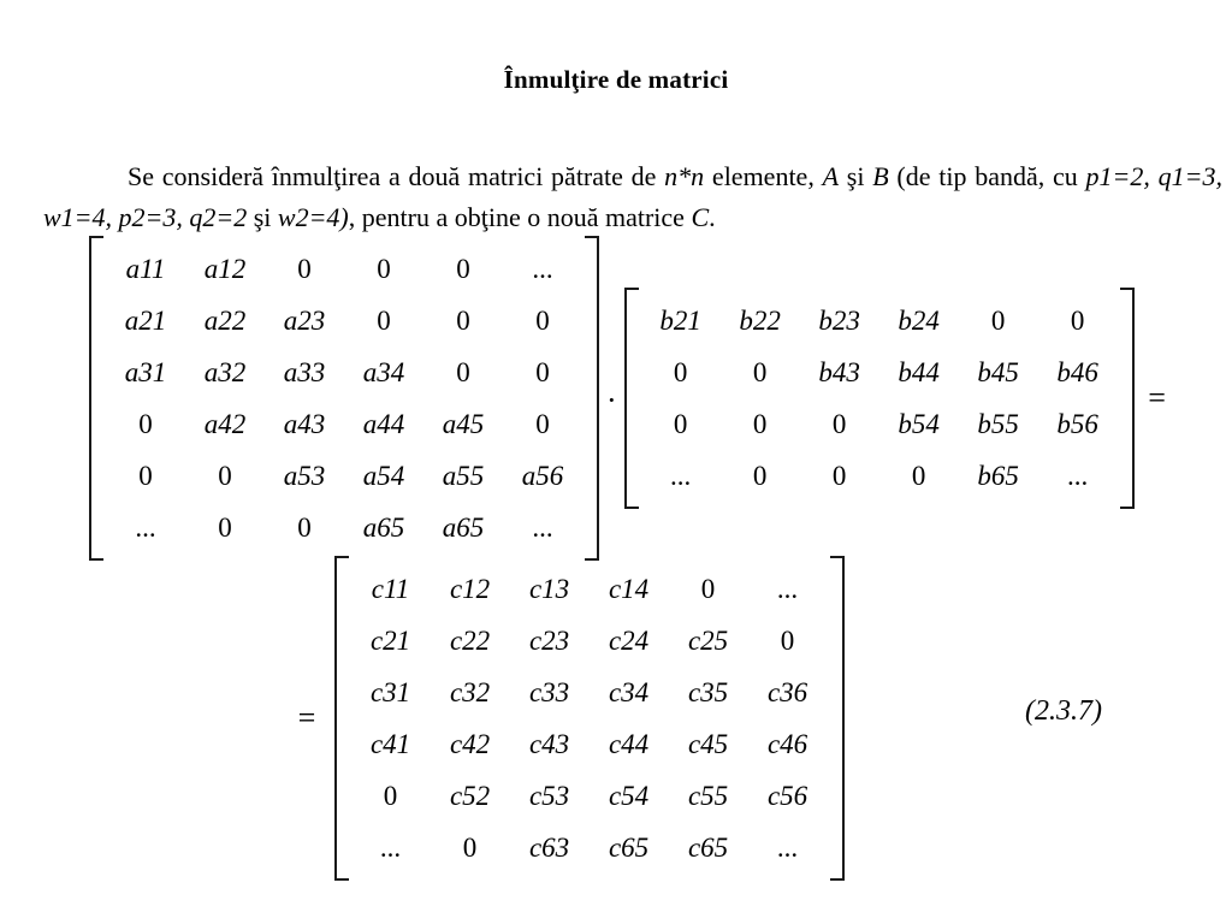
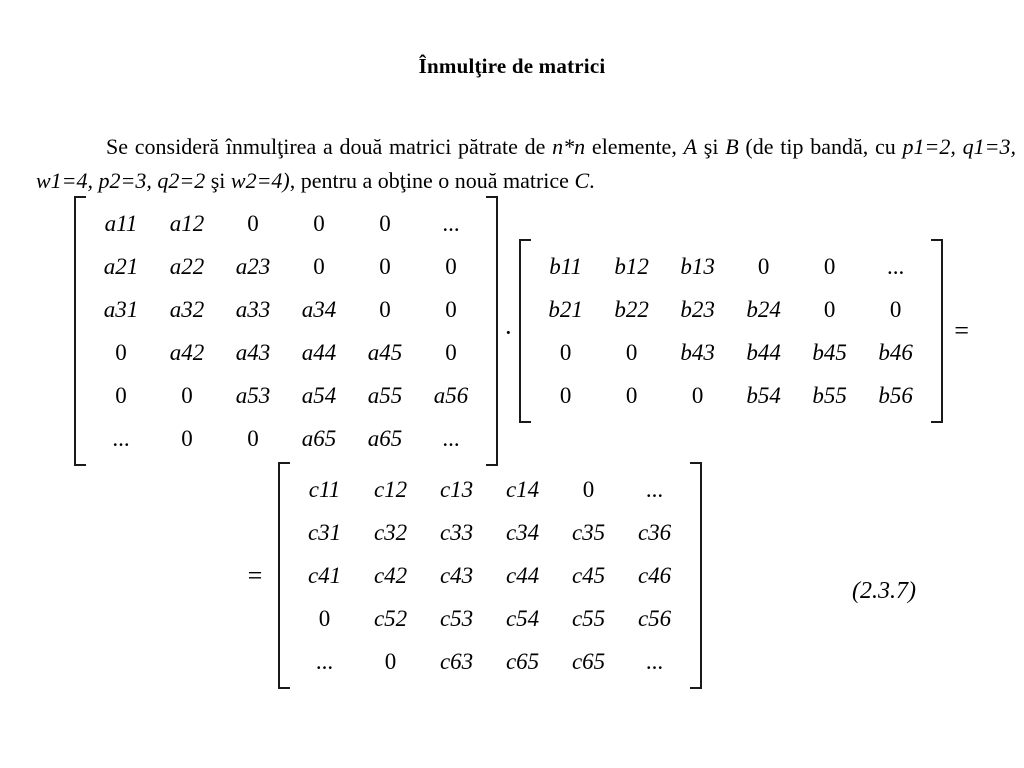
  Înmulţire de matrici
  Se consideră înmulţirea a două matrici pătrate de n*n elemente, A şi B (de tip bandă, cu p1=2, q1=3, w1=4, p2=3, q2=2 şi w2=4), pentru a obţine o nouă matrice C.
  a11	a12	0	0	0	...
  a21	a22	a23	0	0	0
  a31	a32	a33	a34	0	0
  0	a42	a43	a44	a45	0
  0	0	a53	a54	a55	a56
  ...	0	0	a65	a65	...
  ·
+ b11	b12	b13	0	0	...
  b21	b22	b23	b24	0	0
  0	0	b43	b44	b45	b46
  0	0	0	b54	b55	b56
- ...	0	0	0	b65	...
  =
  =
  c11	c12	c13	c14	0	...
- c21	c22	c23	c24	c25	0
  c31	c32	c33	c34	c35	c36
  c41	c42	c43	c44	c45	c46
  0	c52	c53	c54	c55	c56
  ...	0	c63	c65	c65	...
  (2.3.7)
